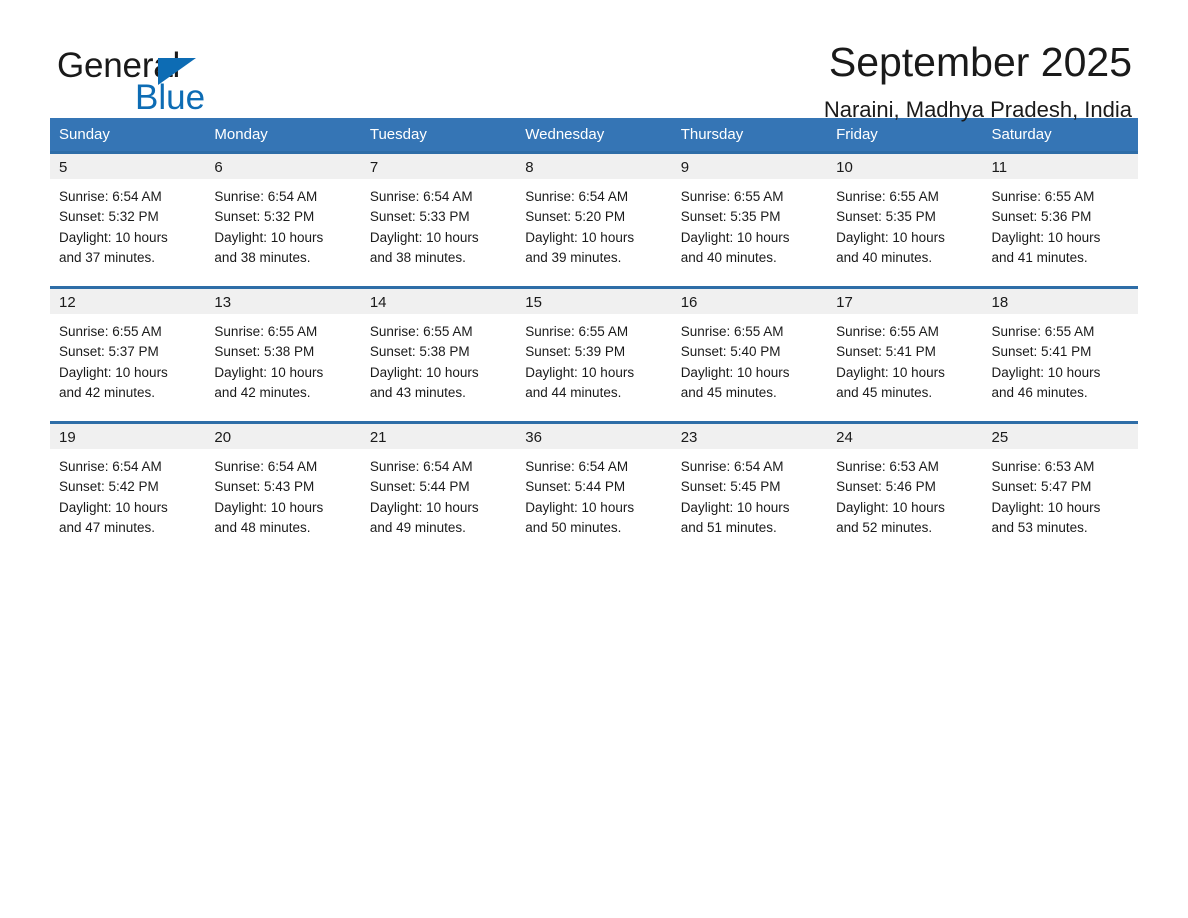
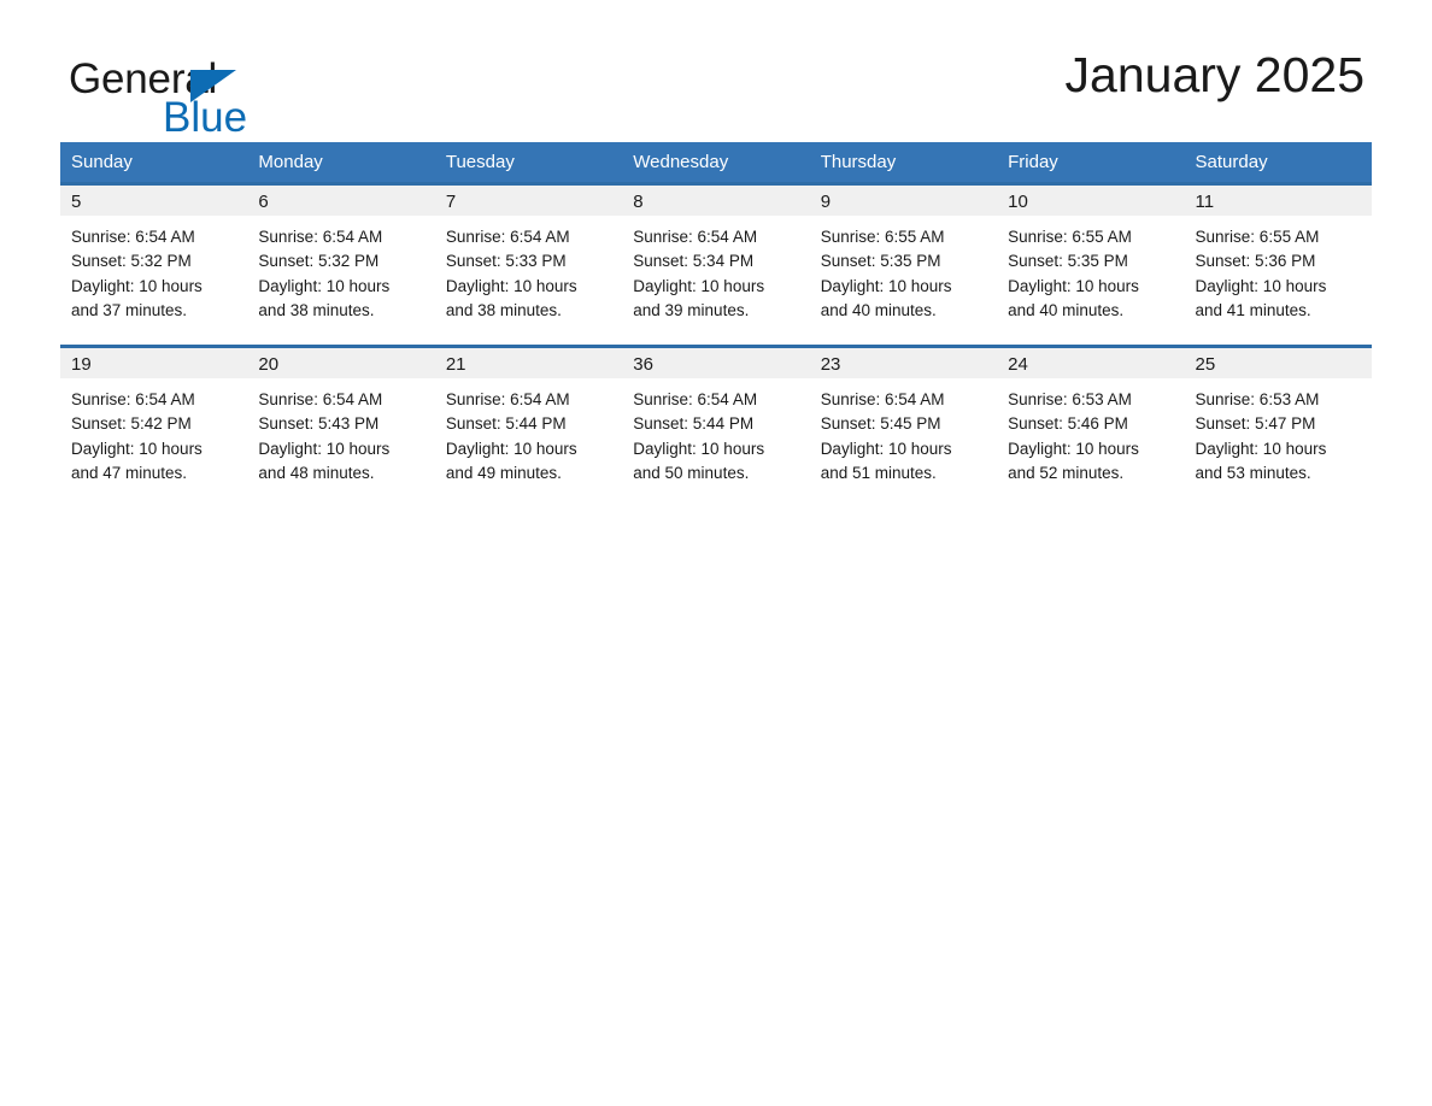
  General
  Blue
- September 2025
+ January 2025
- Naraini, Madhya Pradesh, India
  Sunday	Monday	Tuesday	Wednesday	Thursday	Friday	Saturday
- 5Sunrise: 6:54 AMSunset: 5:32 PMDaylight: 10 hoursand 37 minutes.	6Sunrise: 6:54 AMSunset: 5:32 PMDaylight: 10 hoursand 38 minutes.	7Sunrise: 6:54 AMSunset: 5:33 PMDaylight: 10 hoursand 38 minutes.	8Sunrise: 6:54 AMSunset: 5:20 PMDaylight: 10 hoursand 39 minutes.	9Sunrise: 6:55 AMSunset: 5:35 PMDaylight: 10 hoursand 40 minutes.	10Sunrise: 6:55 AMSunset: 5:35 PMDaylight: 10 hoursand 40 minutes.	11Sunrise: 6:55 AMSunset: 5:36 PMDaylight: 10 hoursand 41 minutes.
+ 5Sunrise: 6:54 AMSunset: 5:32 PMDaylight: 10 hoursand 37 minutes.	6Sunrise: 6:54 AMSunset: 5:32 PMDaylight: 10 hoursand 38 minutes.	7Sunrise: 6:54 AMSunset: 5:33 PMDaylight: 10 hoursand 38 minutes.	8Sunrise: 6:54 AMSunset: 5:34 PMDaylight: 10 hoursand 39 minutes.	9Sunrise: 6:55 AMSunset: 5:35 PMDaylight: 10 hoursand 40 minutes.	10Sunrise: 6:55 AMSunset: 5:35 PMDaylight: 10 hoursand 40 minutes.	11Sunrise: 6:55 AMSunset: 5:36 PMDaylight: 10 hoursand 41 minutes.
- 12Sunrise: 6:55 AMSunset: 5:37 PMDaylight: 10 hoursand 42 minutes.	13Sunrise: 6:55 AMSunset: 5:38 PMDaylight: 10 hoursand 42 minutes.	14Sunrise: 6:55 AMSunset: 5:38 PMDaylight: 10 hoursand 43 minutes.	15Sunrise: 6:55 AMSunset: 5:39 PMDaylight: 10 hoursand 44 minutes.	16Sunrise: 6:55 AMSunset: 5:40 PMDaylight: 10 hoursand 45 minutes.	17Sunrise: 6:55 AMSunset: 5:41 PMDaylight: 10 hoursand 45 minutes.	18Sunrise: 6:55 AMSunset: 5:41 PMDaylight: 10 hoursand 46 minutes.
  19Sunrise: 6:54 AMSunset: 5:42 PMDaylight: 10 hoursand 47 minutes.	20Sunrise: 6:54 AMSunset: 5:43 PMDaylight: 10 hoursand 48 minutes.	21Sunrise: 6:54 AMSunset: 5:44 PMDaylight: 10 hoursand 49 minutes.	36Sunrise: 6:54 AMSunset: 5:44 PMDaylight: 10 hoursand 50 minutes.	23Sunrise: 6:54 AMSunset: 5:45 PMDaylight: 10 hoursand 51 minutes.	24Sunrise: 6:53 AMSunset: 5:46 PMDaylight: 10 hoursand 52 minutes.	25Sunrise: 6:53 AMSunset: 5:47 PMDaylight: 10 hoursand 53 minutes.
